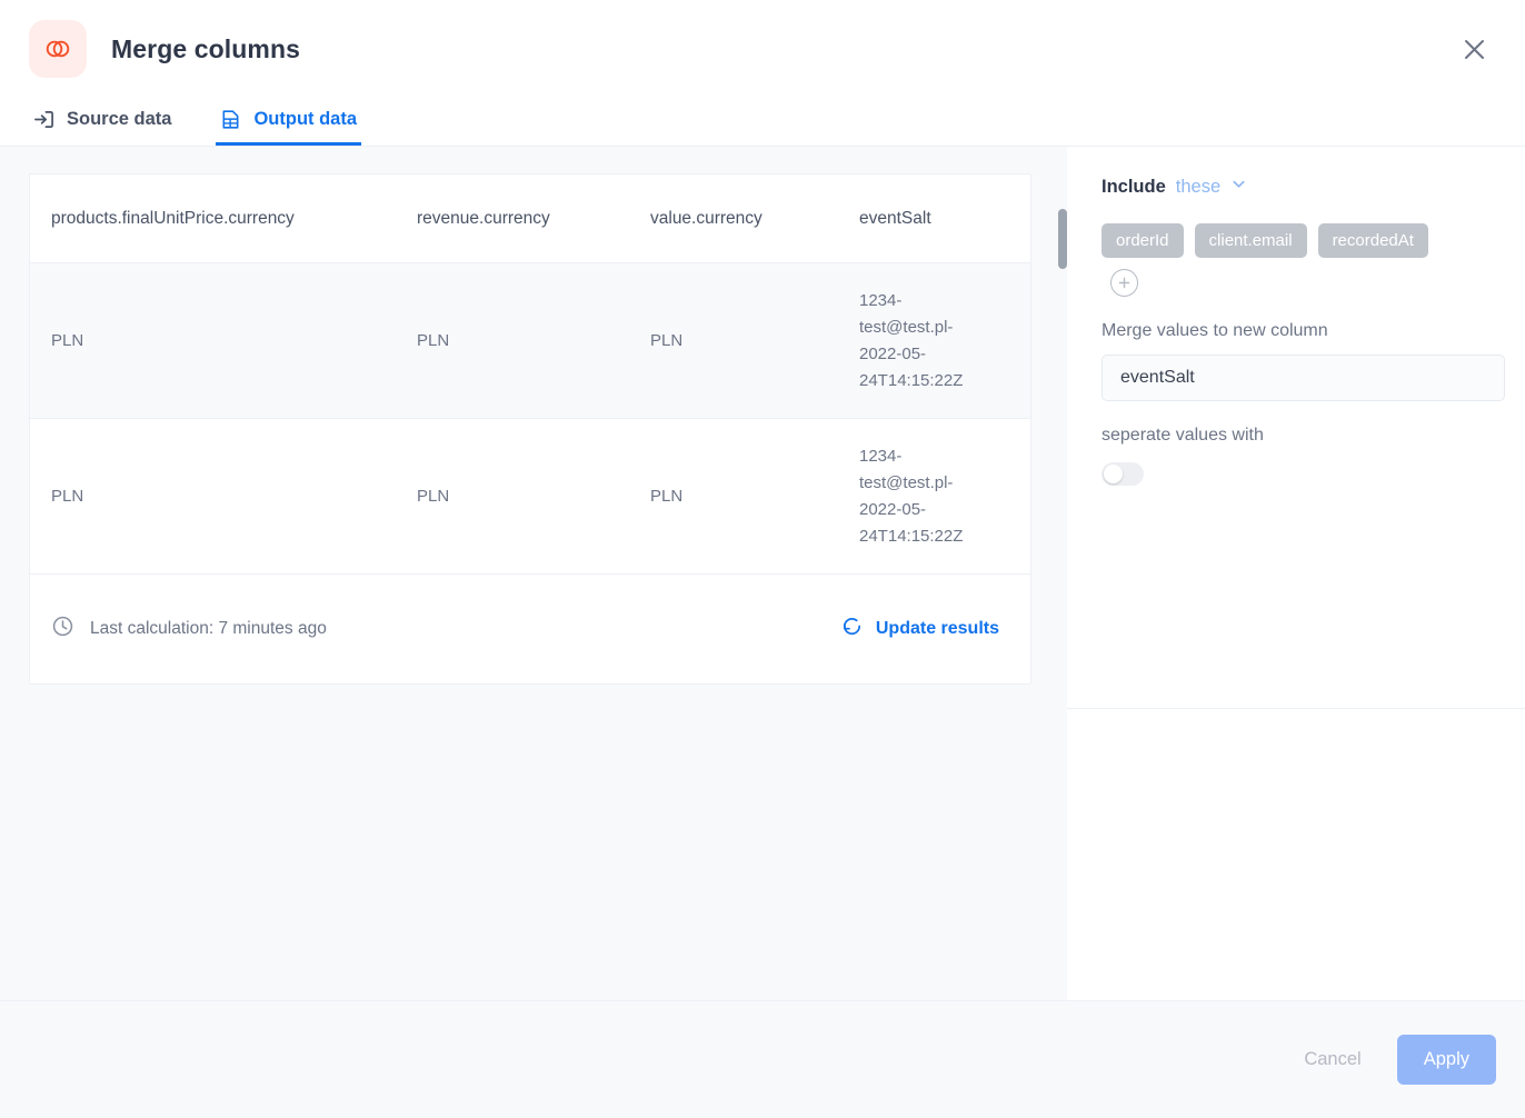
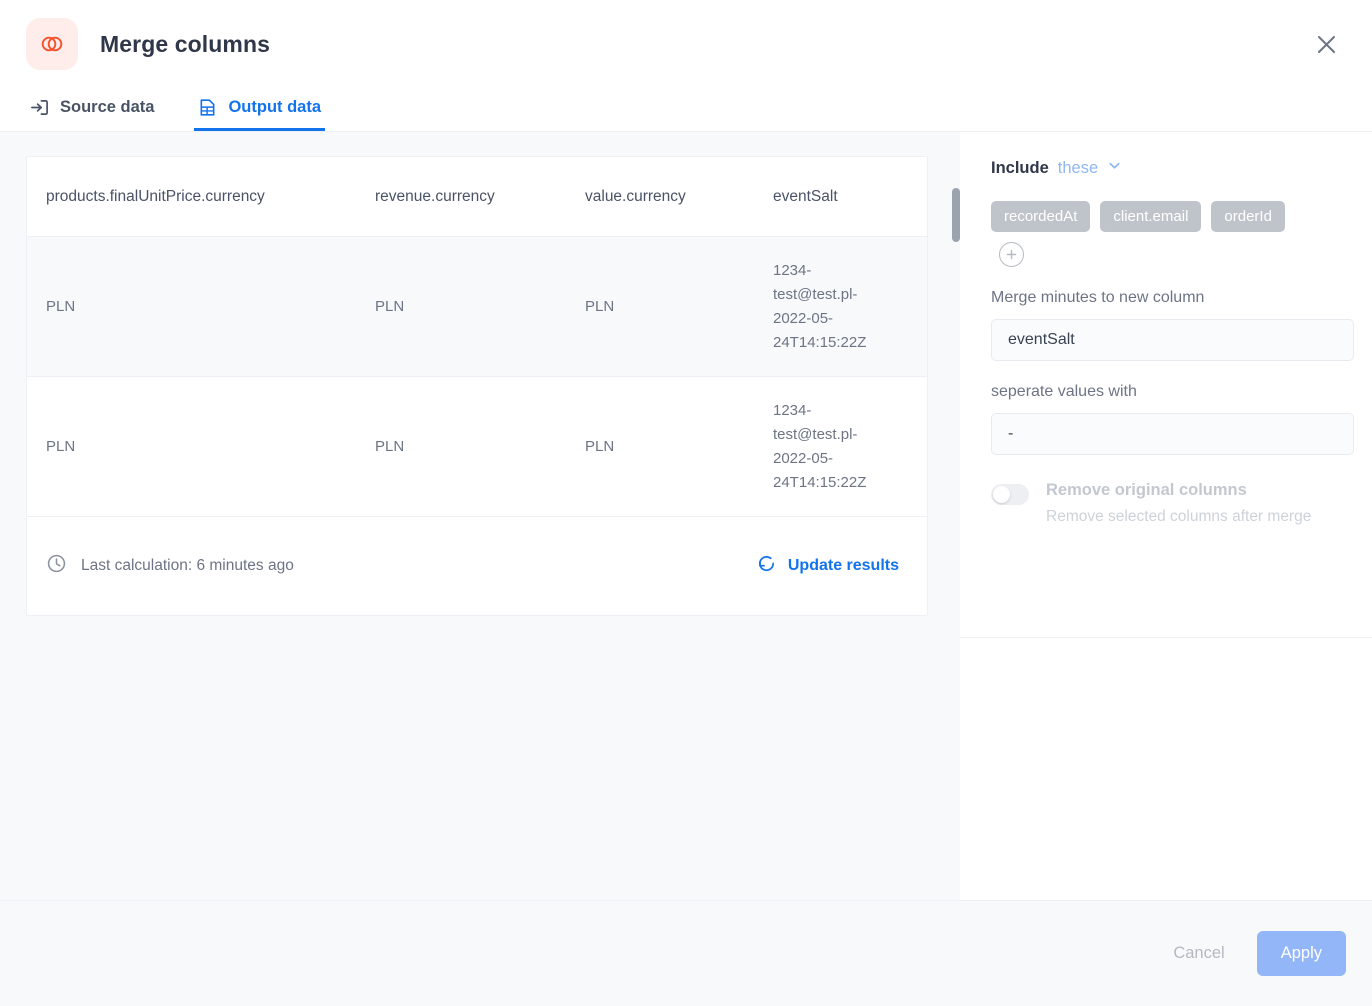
  Merge columns
  Source data
  Output data
  products.finalUnitPrice.currency
  revenue.currency
  value.currency
  eventSalt
  PLN
  PLN
  PLN
  1234-test@test.pl-2022-05-24T14:15:22Z
  PLN
  PLN
  PLN
  1234-test@test.pl-2022-05-24T14:15:22Z
- Last calculation: 7 minutes ago
+ Last calculation: 6 minutes ago
  Update results
  Include
  these
- orderId
+ recordedAt
  client.email
- recordedAt
+ orderId
- Merge values to new column
+ Merge minutes to new column
  eventSalt
  seperate values with
+ -
+ Remove original columns
+ Remove selected columns after merge
  Cancel
  Apply
